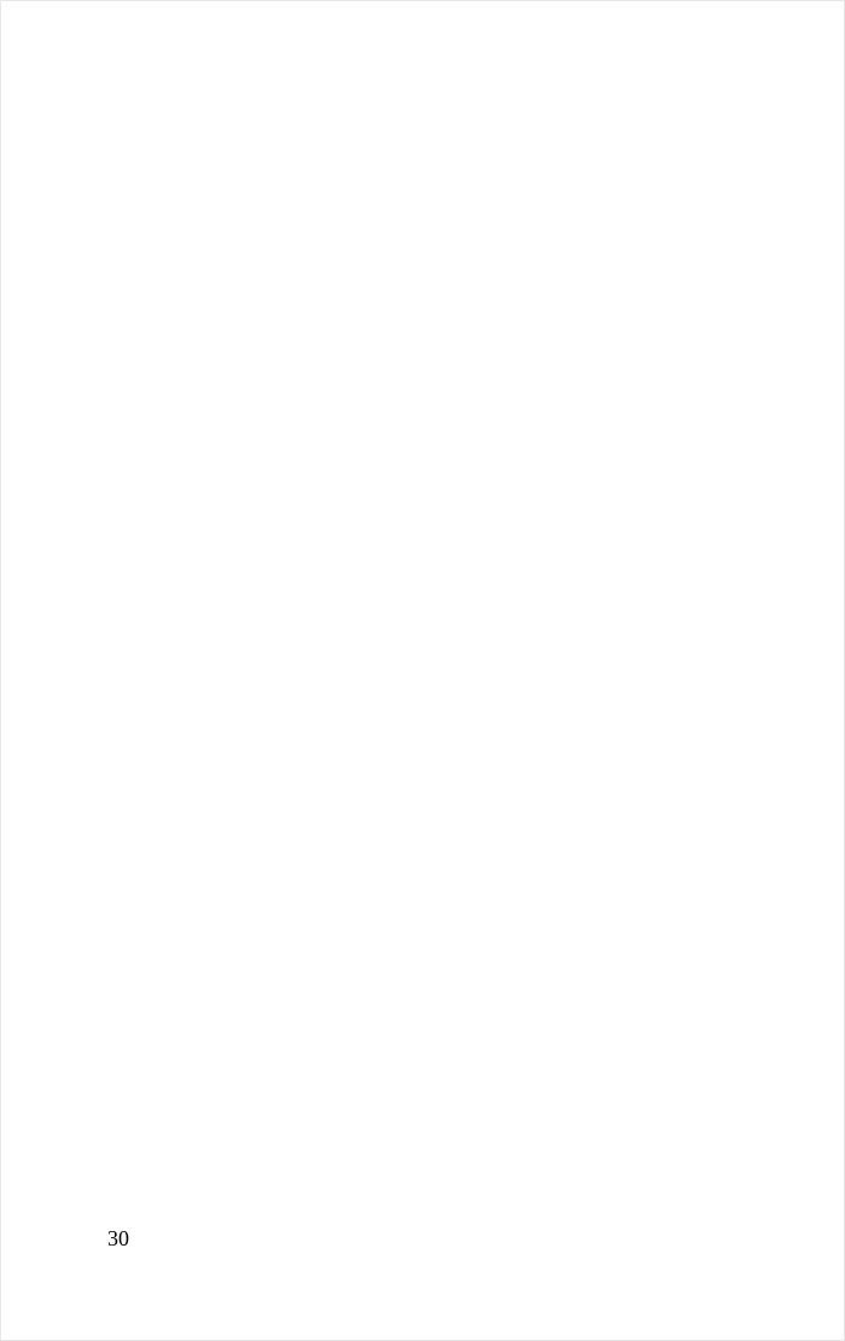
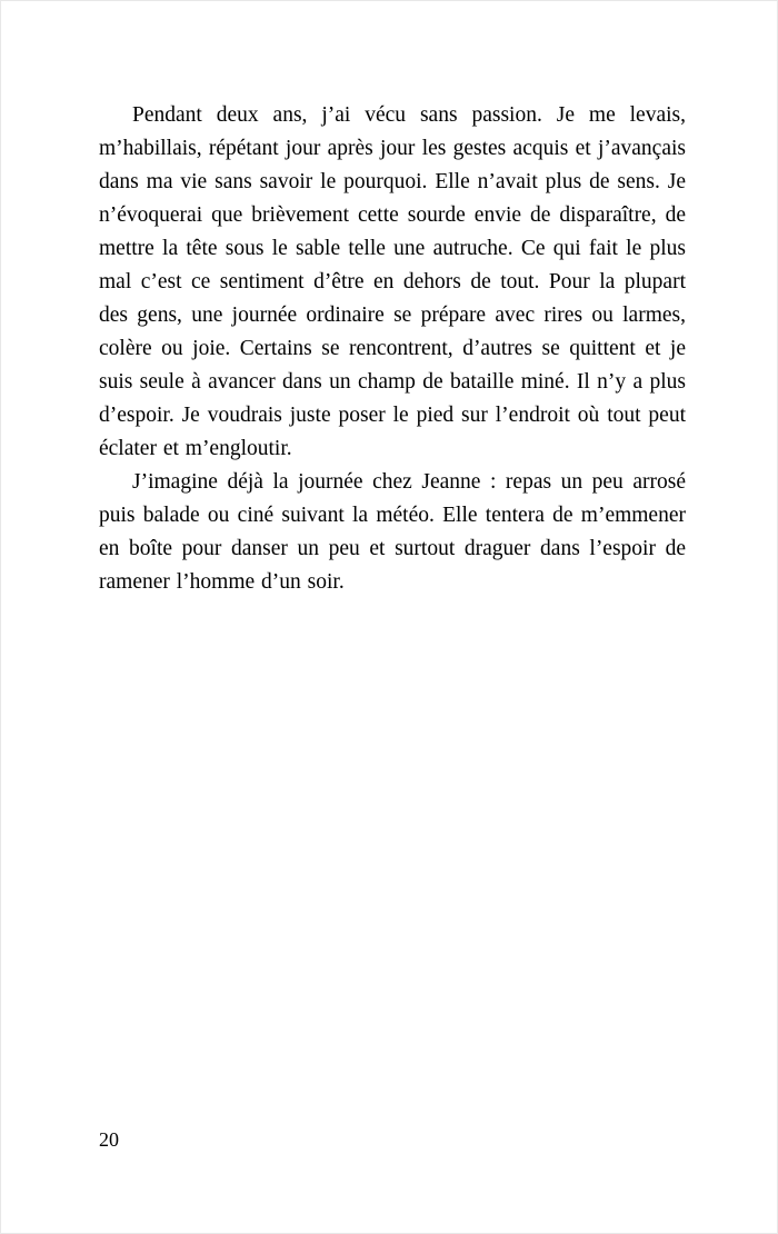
+ Pendant deux ans, j’ai vécu sans passion. Je me levais, m’habillais, répétant jour après jour les gestes acquis et j’avançais dans ma vie sans savoir le pourquoi. Elle n’avait plus de sens. Je n’évoquerai que brièvement cette sourde envie de disparaître, de mettre la tête sous le sable telle une autruche. Ce qui fait le plus mal c’est ce sentiment d’être en dehors de tout. Pour la plupart des gens, une journée ordinaire se prépare avec rires ou larmes, colère ou joie. Certains se rencontrent, d’autres se quittent et je suis seule à avancer dans un champ de bataille miné. Il n’y a plus d’espoir. Je voudrais juste poser le pied sur l’endroit où tout peut éclater et m’engloutir.
+ J’imagine déjà la journée chez Jeanne : repas un peu arrosé puis balade ou ciné suivant la météo. Elle tentera de m’emmener en boîte pour danser un peu et surtout draguer dans l’espoir de ramener l’homme d’un soir.
- 30
+ 20
